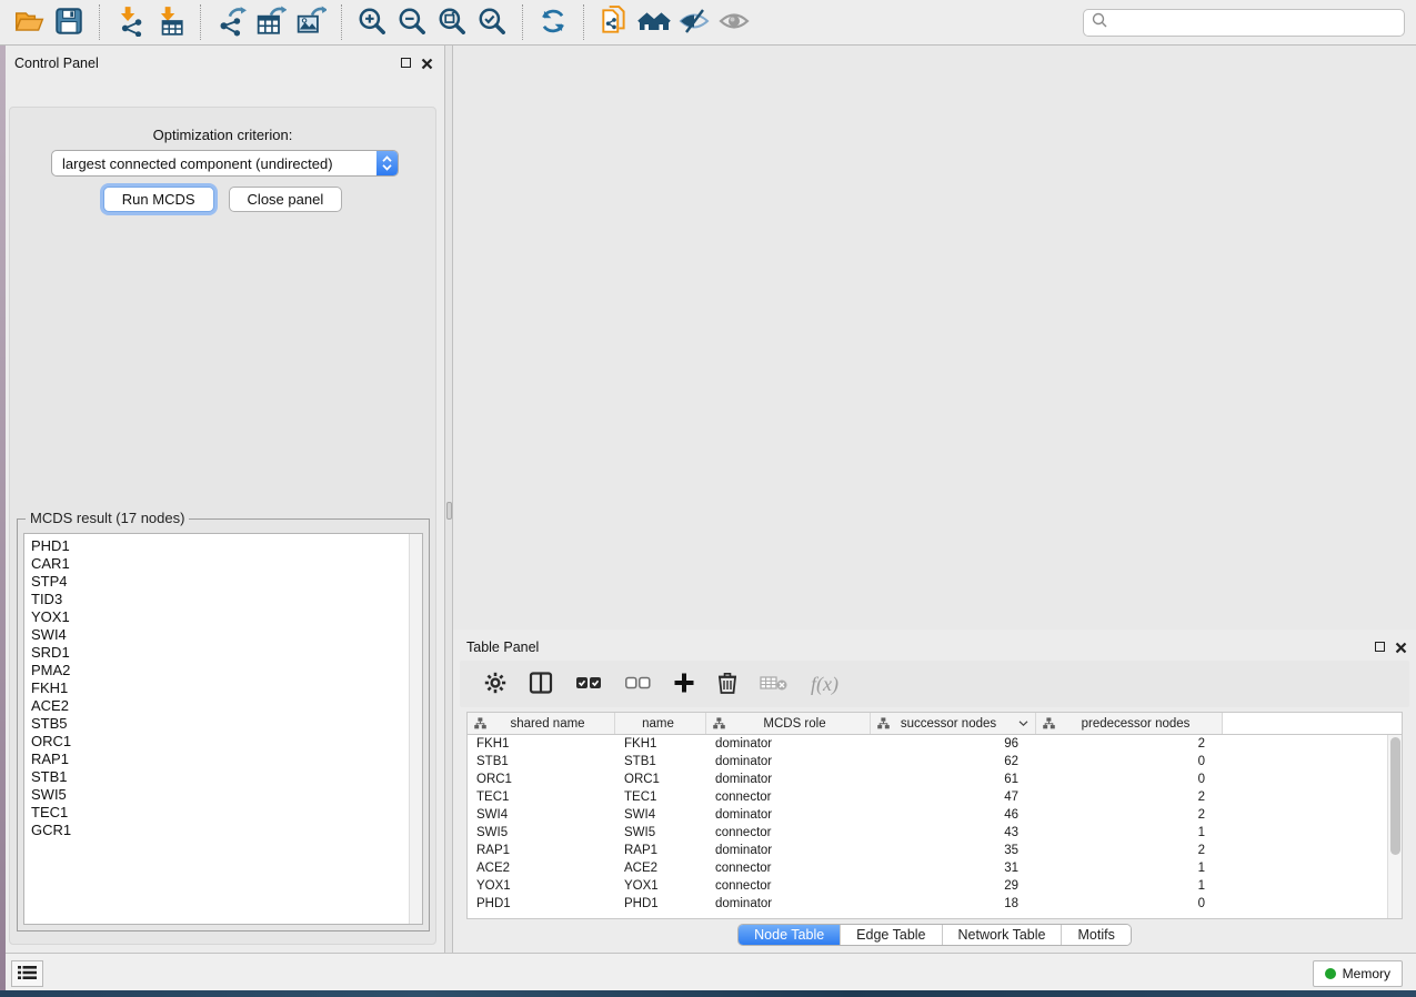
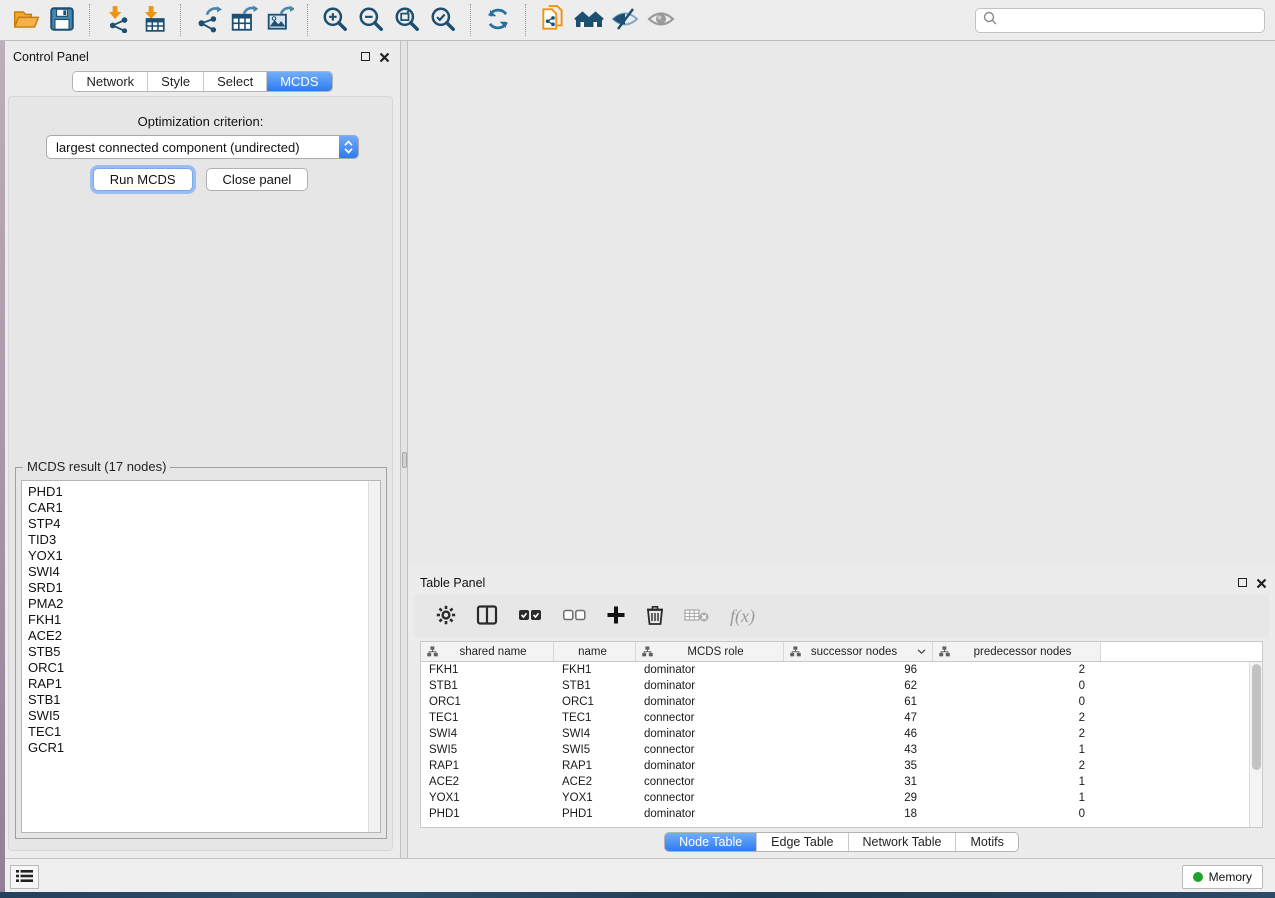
  Control Panel
+ Network
+ Style
+ Select
+ MCDS
  Optimization criterion:
  largest connected component (undirected)
  Run MCDS
  Close panel
  MCDS result (17 nodes)
  PHD1
  CAR1
  STP4
  TID3
  YOX1
  SWI4
  SRD1
  PMA2
  FKH1
  ACE2
  STB5
  ORC1
  RAP1
  STB1
  SWI5
  TEC1
  GCR1
  Table Panel
  f(x)
  shared name
  name
  MCDS role
  successor nodes
  predecessor nodes
  FKH1
  FKH1
  dominator
  96
  2
  STB1
  STB1
  dominator
  62
  0
  ORC1
  ORC1
  dominator
  61
  0
  TEC1
  TEC1
  connector
  47
  2
  SWI4
  SWI4
  dominator
  46
  2
  SWI5
  SWI5
  connector
  43
  1
  RAP1
  RAP1
  dominator
  35
  2
  ACE2
  ACE2
  connector
  31
  1
  YOX1
  YOX1
  connector
  29
  1
  PHD1
  PHD1
  dominator
  18
  0
  Node Table
  Edge Table
  Network Table
  Motifs
  Memory
